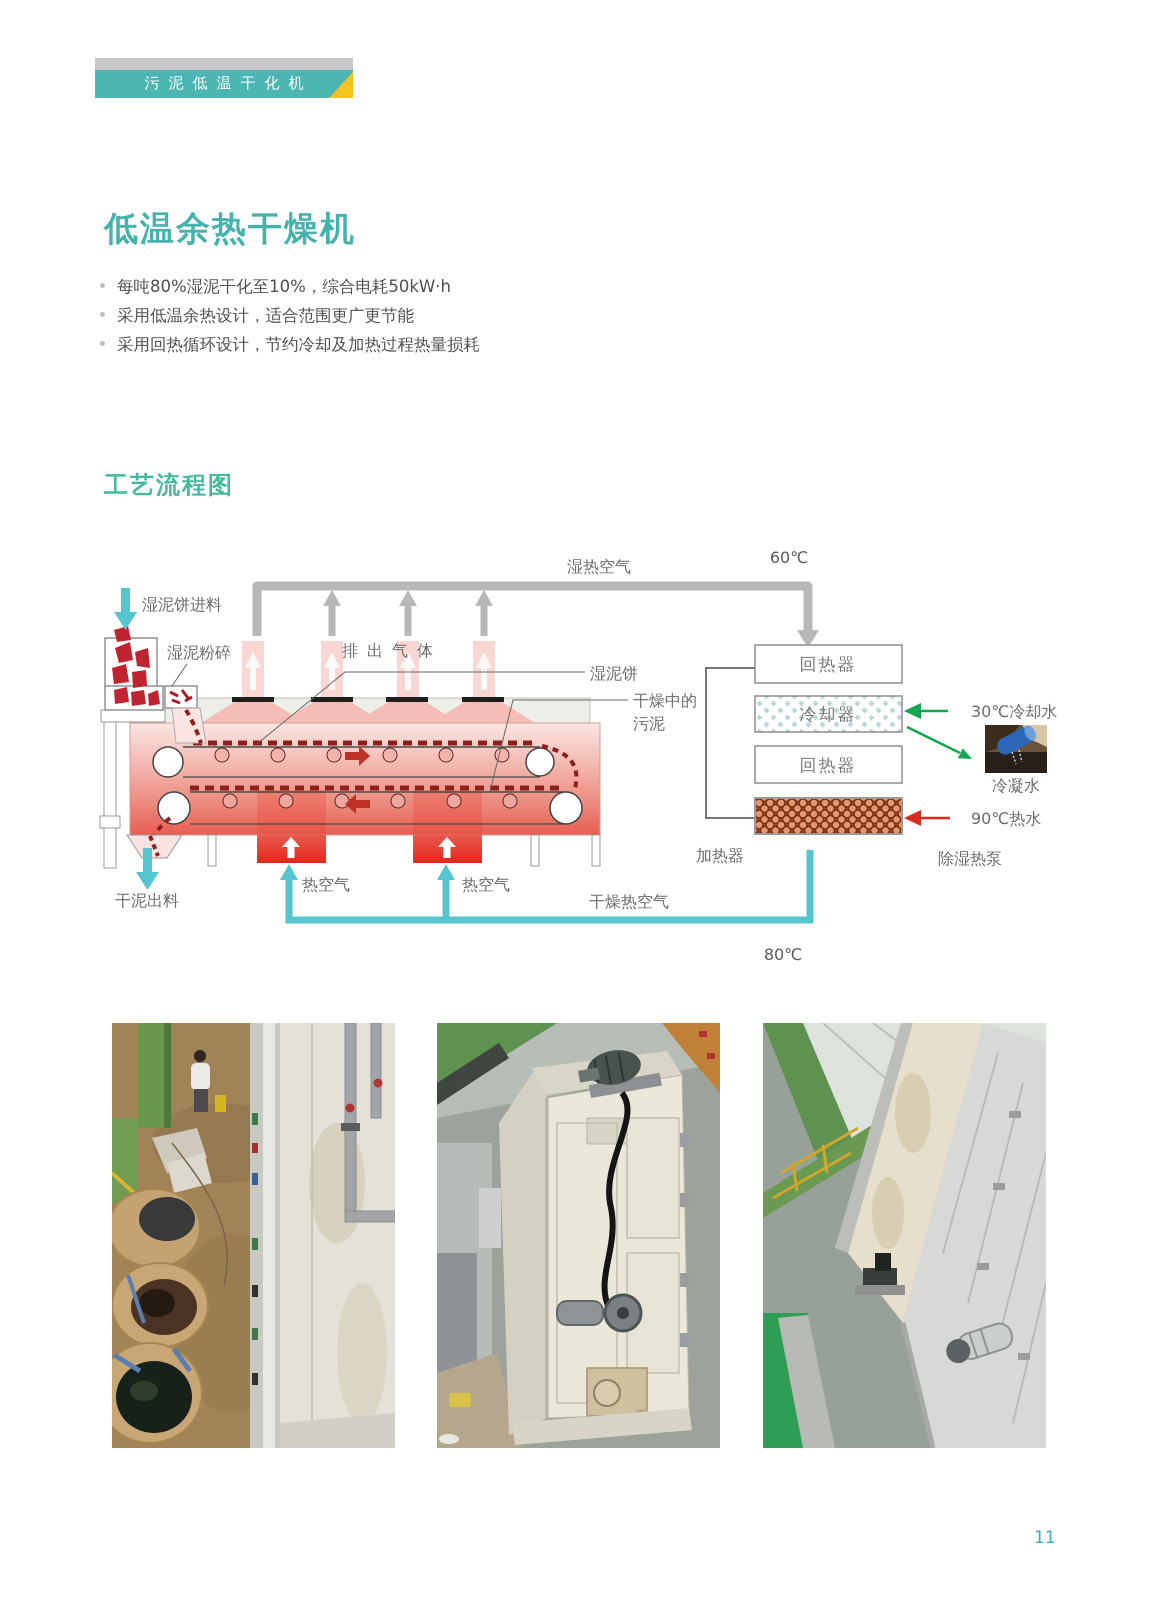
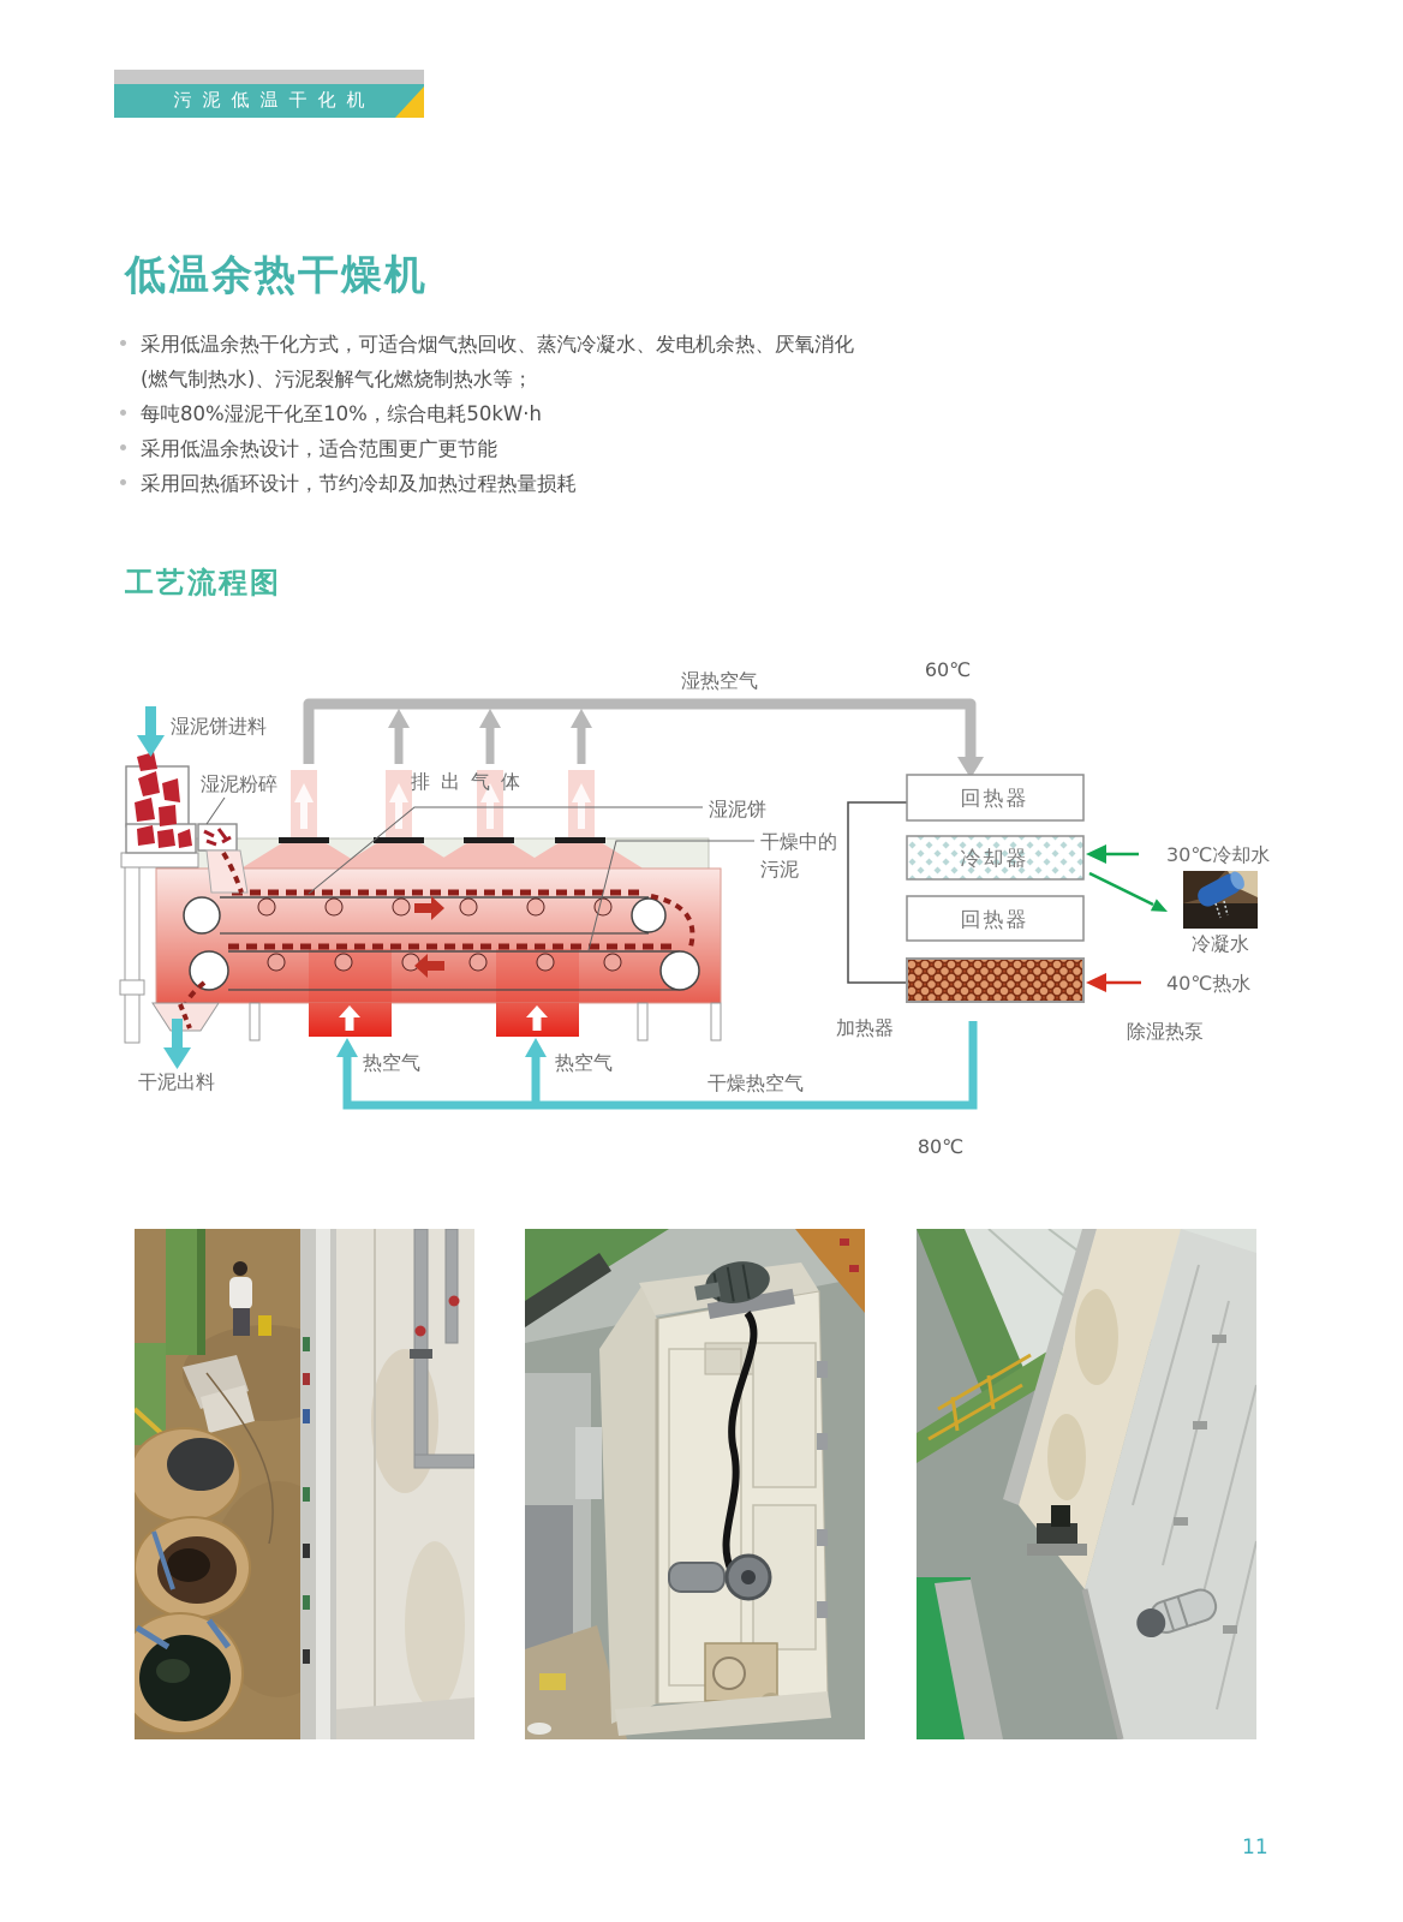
  污泥低温干化机
  低温余热干燥机
+ 采用低温余热干化方式，可适合烟气热回收、蒸汽冷凝水、发电机余热、厌氧消化
+ (燃气制热水)、污泥裂解气化燃烧制热水等；
  每吨80%湿泥干化至10%，综合电耗50kW·h
  采用低温余热设计，适合范围更广更节能
  采用回热循环设计，节约冷却及加热过程热量损耗
  工艺流程图
  湿热空气
  60℃
  湿泥饼进料
  湿泥粉碎
  排出气体
  湿泥饼
  干燥中的
  污泥
  回热器
  冷却器
  回热器
  加热器
  30℃冷却水
  冷凝水
- 90℃热水
+ 40℃热水
  除湿热泵
  热空气
  热空气
  干燥热空气
  80℃
  干泥出料
  11
